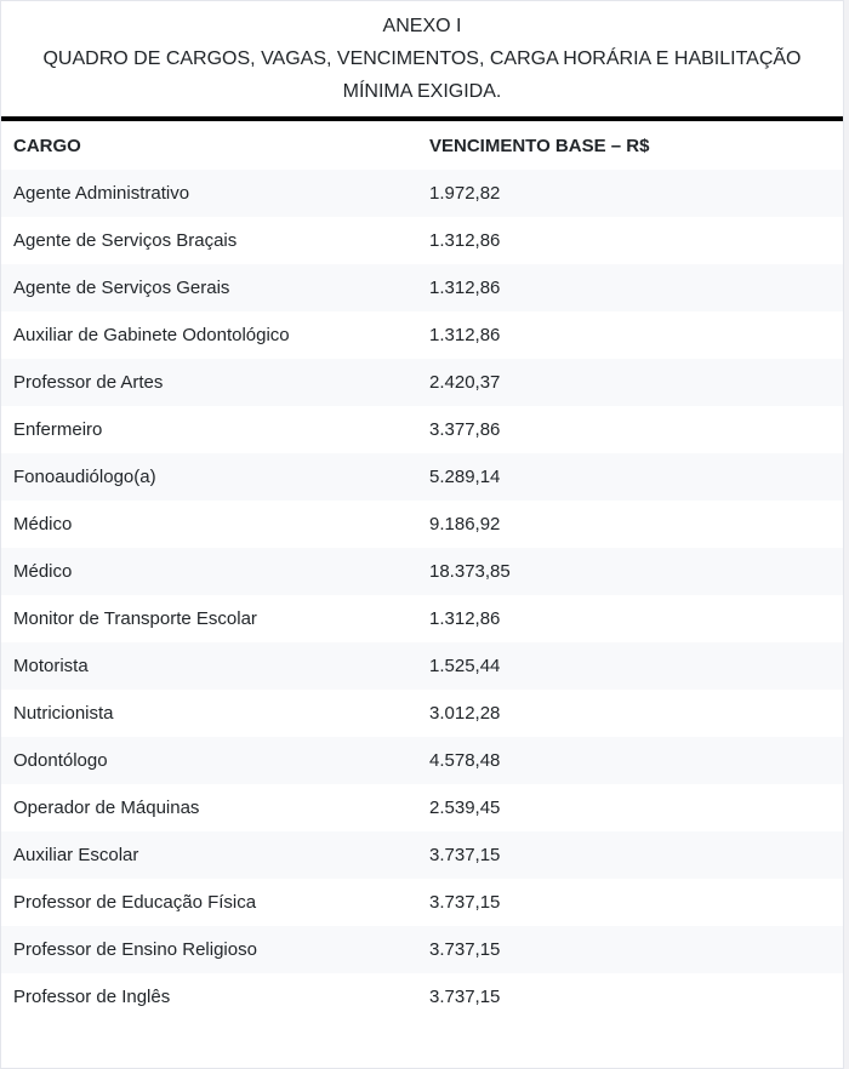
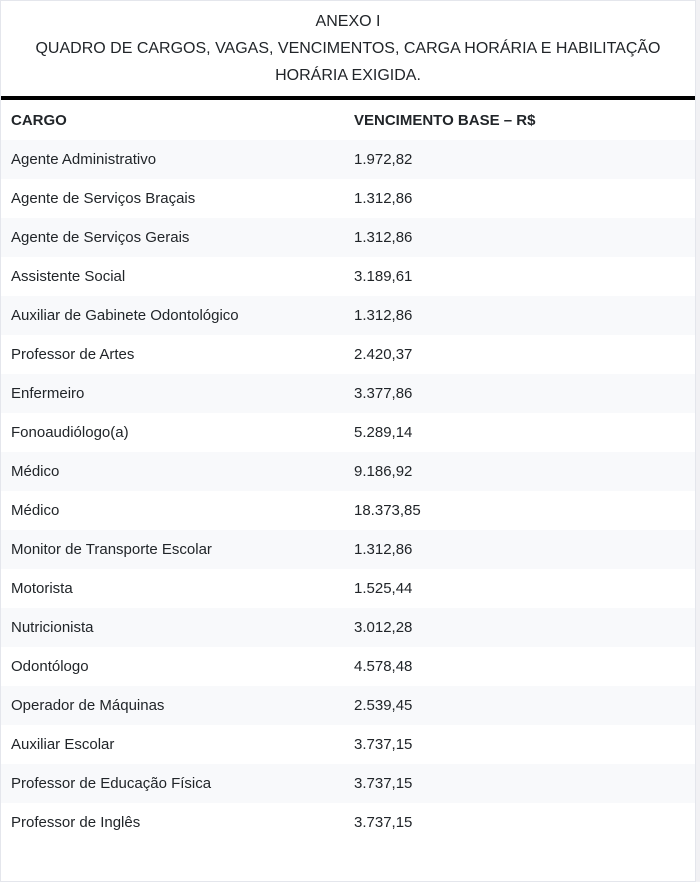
  ANEXO I
- QUADRO DE CARGOS, VAGAS, VENCIMENTOS, CARGA HORÁRIA E HABILITAÇÃO MÍNIMA EXIGIDA.
+ QUADRO DE CARGOS, VAGAS, VENCIMENTOS, CARGA HORÁRIA E HABILITAÇÃO HORÁRIA EXIGIDA.
  CARGO	VENCIMENTO BASE – R$
  Agente Administrativo	1.972,82
  Agente de Serviços Braçais	1.312,86
  Agente de Serviços Gerais	1.312,86
+ Assistente Social	3.189,61
  Auxiliar de Gabinete Odontológico	1.312,86
  Professor de Artes	2.420,37
  Enfermeiro	3.377,86
  Fonoaudiólogo(a)	5.289,14
  Médico	9.186,92
  Médico	18.373,85
  Monitor de Transporte Escolar	1.312,86
  Motorista	1.525,44
  Nutricionista	3.012,28
  Odontólogo	4.578,48
  Operador de Máquinas	2.539,45
  Auxiliar Escolar	3.737,15
  Professor de Educação Física	3.737,15
- Professor de Ensino Religioso	3.737,15
  Professor de Inglês	3.737,15
